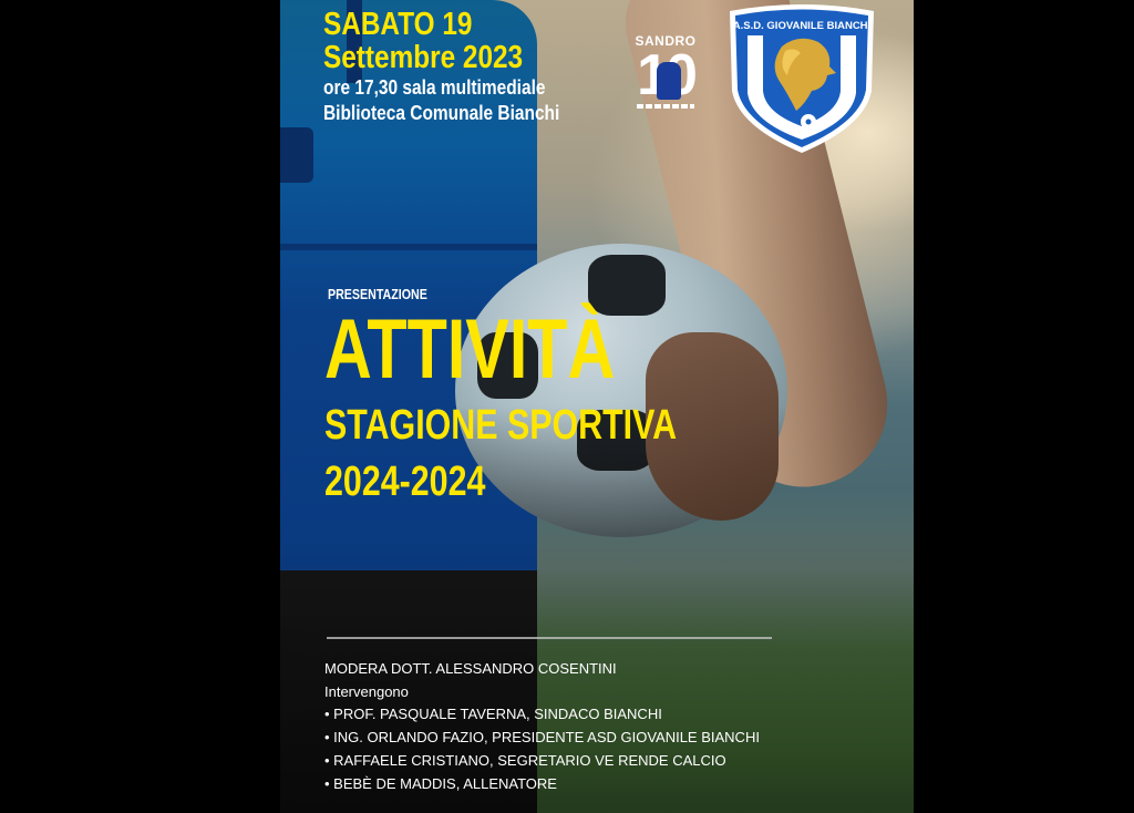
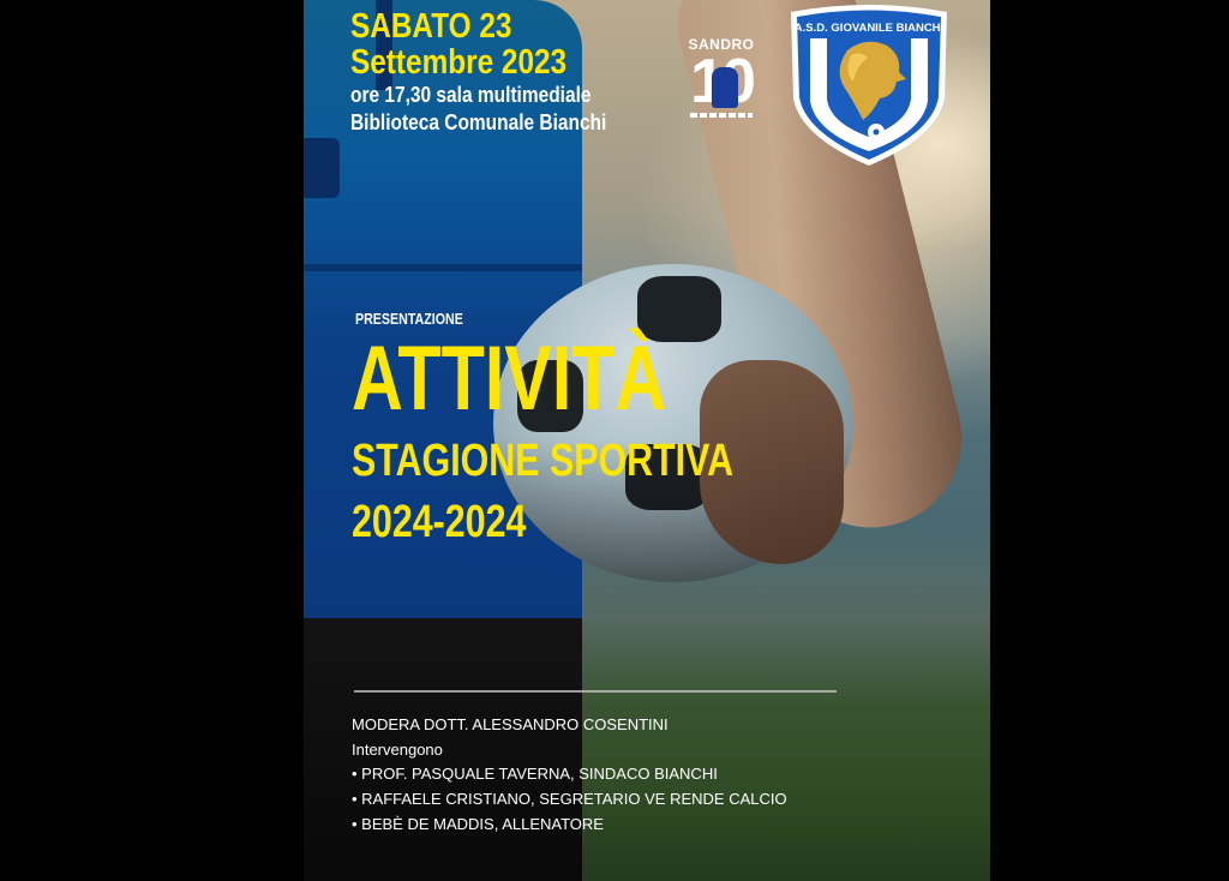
- SABATO 19
+ SABATO 23
  Settembre 2023
  ore 17,30 sala multimediale
  Biblioteca Comunale Bianchi
  SANDRO
  A.S.D. GIOVANILE BIANCHI
  PRESENTAZIONE
  ATTIVITÀ
  STAGIONE SPORTIVA
  2024-2024
  MODERA DOTT. ALESSANDRO COSENTINI
  Intervengono
  • PROF. PASQUALE TAVERNA, SINDACO BIANCHI
- • ING. ORLANDO FAZIO, PRESIDENTE ASD GIOVANILE BIANCHI
  • RAFFAELE CRISTIANO, SEGRETARIO VE RENDE CALCIO
  • BEBÈ DE MADDIS, ALLENATORE
